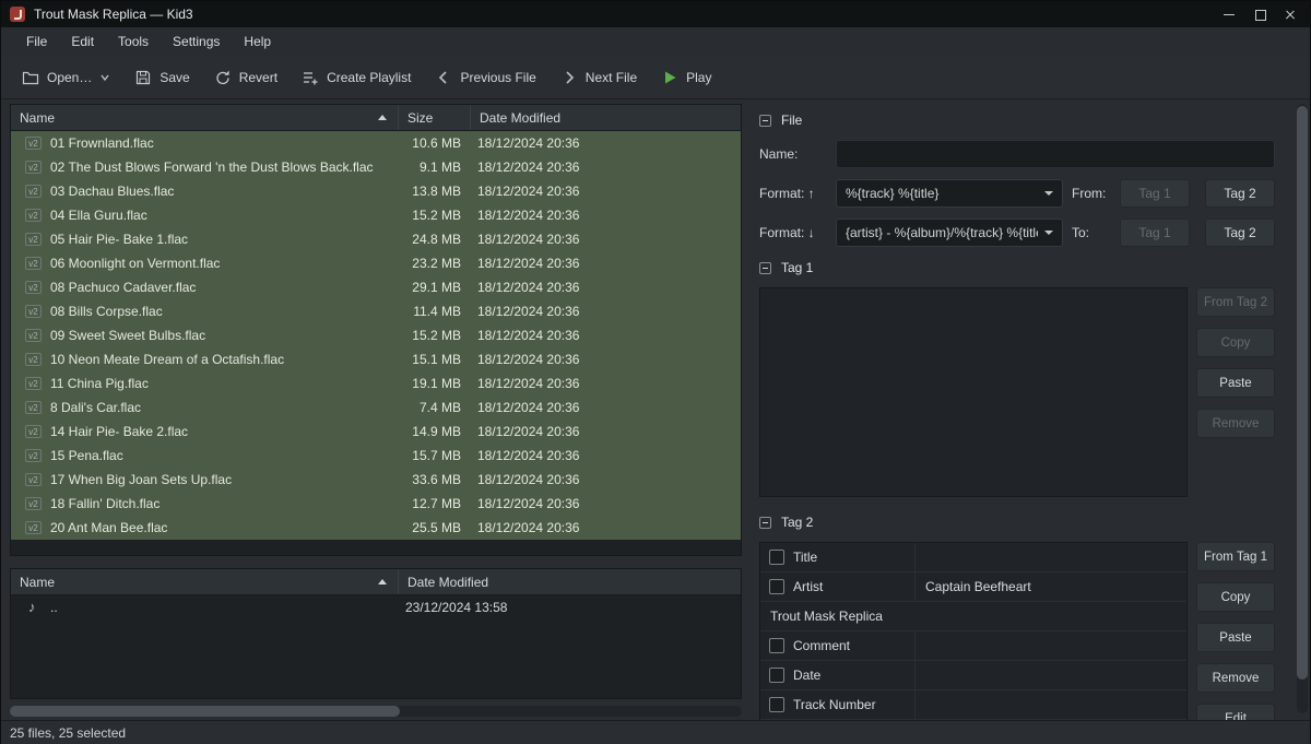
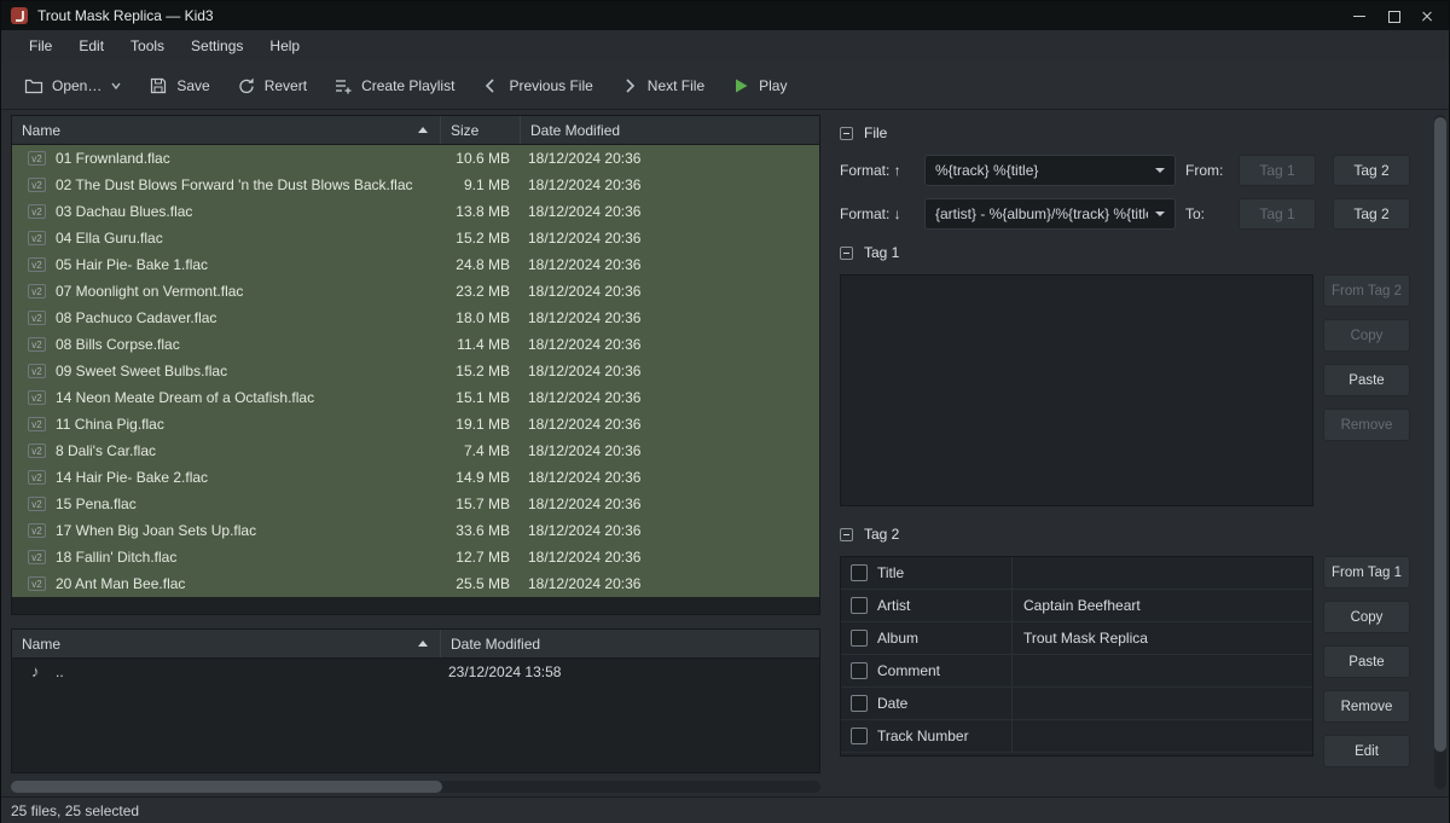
  Trout Mask Replica — Kid3
  File
  Edit
  Tools
  Settings
  Help
  Open…
  Save
  Revert
  Create Playlist
  Previous File
  Next File
  Play
  Name
  Size
  Date Modified
  v2
  01 Frownland.flac
  10.6 MB
  18/12/2024 20:36
  v2
  02 The Dust Blows Forward 'n the Dust Blows Back.flac
  9.1 MB
  18/12/2024 20:36
  v2
  03 Dachau Blues.flac
  13.8 MB
  18/12/2024 20:36
  v2
  04 Ella Guru.flac
  15.2 MB
  18/12/2024 20:36
  v2
  05 Hair Pie- Bake 1.flac
  24.8 MB
  18/12/2024 20:36
  v2
- 06 Moonlight on Vermont.flac
+ 07 Moonlight on Vermont.flac
  23.2 MB
  18/12/2024 20:36
  v2
  08 Pachuco Cadaver.flac
- 29.1 MB
+ 18.0 MB
  18/12/2024 20:36
  v2
  08 Bills Corpse.flac
  11.4 MB
  18/12/2024 20:36
  v2
  09 Sweet Sweet Bulbs.flac
  15.2 MB
  18/12/2024 20:36
  v2
- 10 Neon Meate Dream of a Octafish.flac
+ 14 Neon Meate Dream of a Octafish.flac
  15.1 MB
  18/12/2024 20:36
  v2
  11 China Pig.flac
  19.1 MB
  18/12/2024 20:36
  v2
  8 Dali's Car.flac
  7.4 MB
  18/12/2024 20:36
  v2
  14 Hair Pie- Bake 2.flac
  14.9 MB
  18/12/2024 20:36
  v2
  15 Pena.flac
  15.7 MB
  18/12/2024 20:36
  v2
  17 When Big Joan Sets Up.flac
  33.6 MB
  18/12/2024 20:36
  v2
  18 Fallin' Ditch.flac
  12.7 MB
  18/12/2024 20:36
  v2
  20 Ant Man Bee.flac
  25.5 MB
  18/12/2024 20:36
  Name
  Date Modified
  ..
  23/12/2024 13:58
  File
- Name:
  Format: ↑
  %{track} %{title}
  From:
  Tag 1
  Tag 2
  Format: ↓
  {artist} - %{album}/%{track} %{titl
  To:
  Tag 1
  Tag 2
  Tag 1
  From Tag 2
  Copy
  Paste
  Remove
  Tag 2
  Title
  Artist
  Captain Beefheart
+ Album
  Trout Mask Replica
  Comment
  Date
  Track Number
  From Tag 1
  Copy
  Paste
  Remove
  Edit
  25 files, 25 selected
